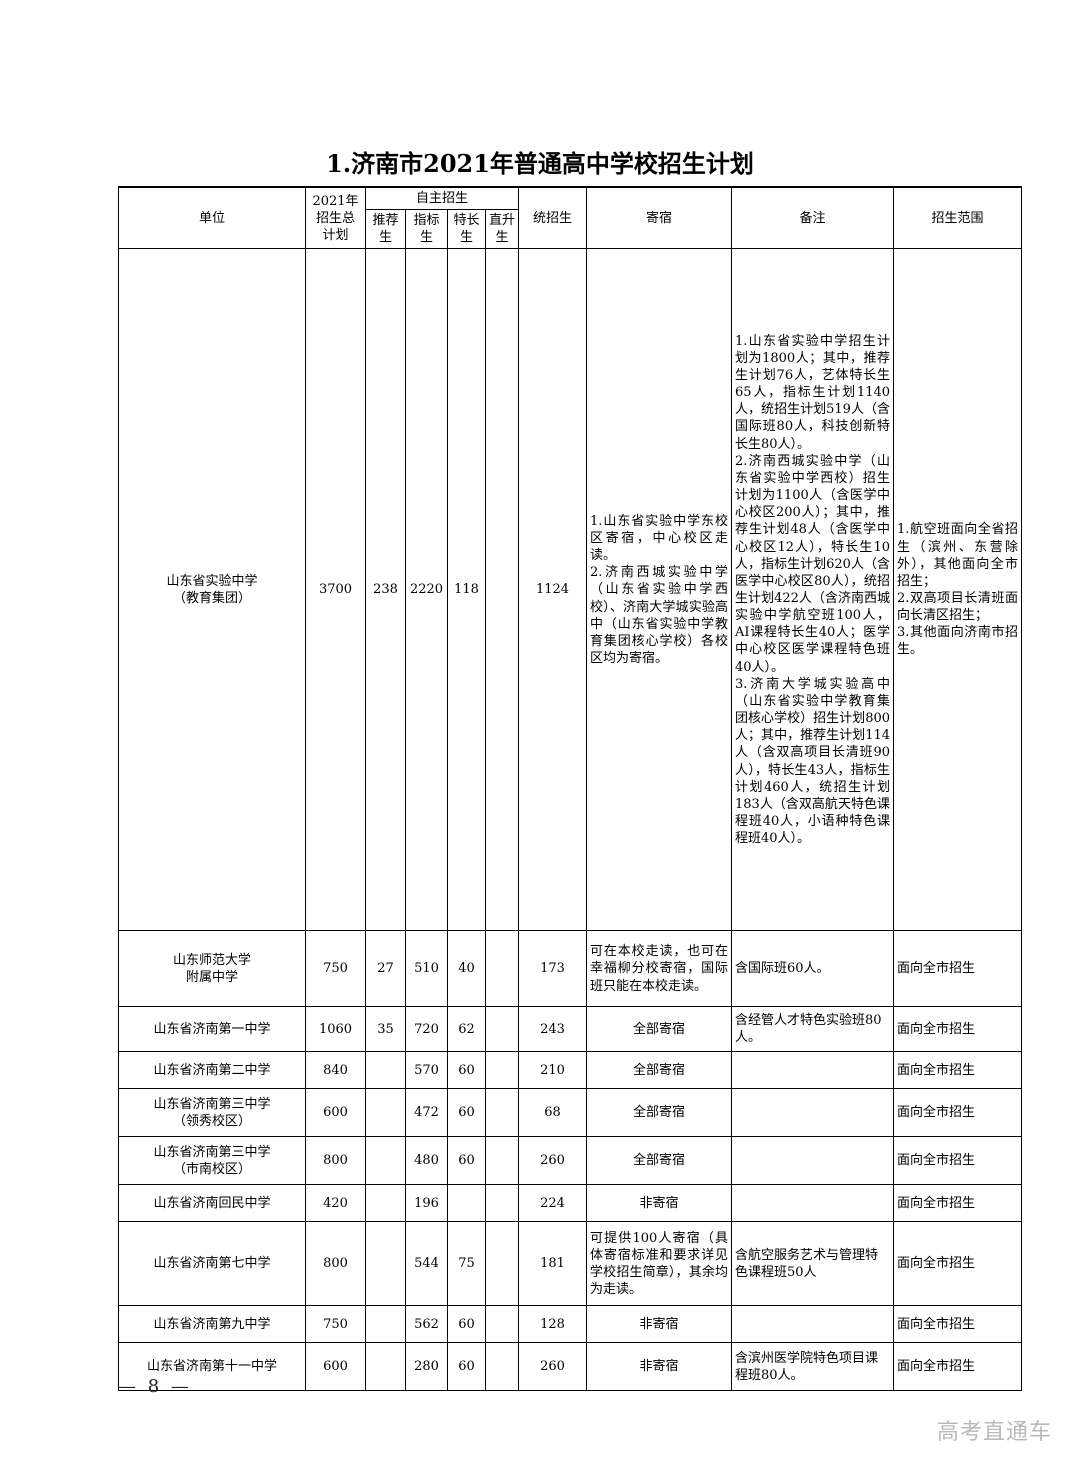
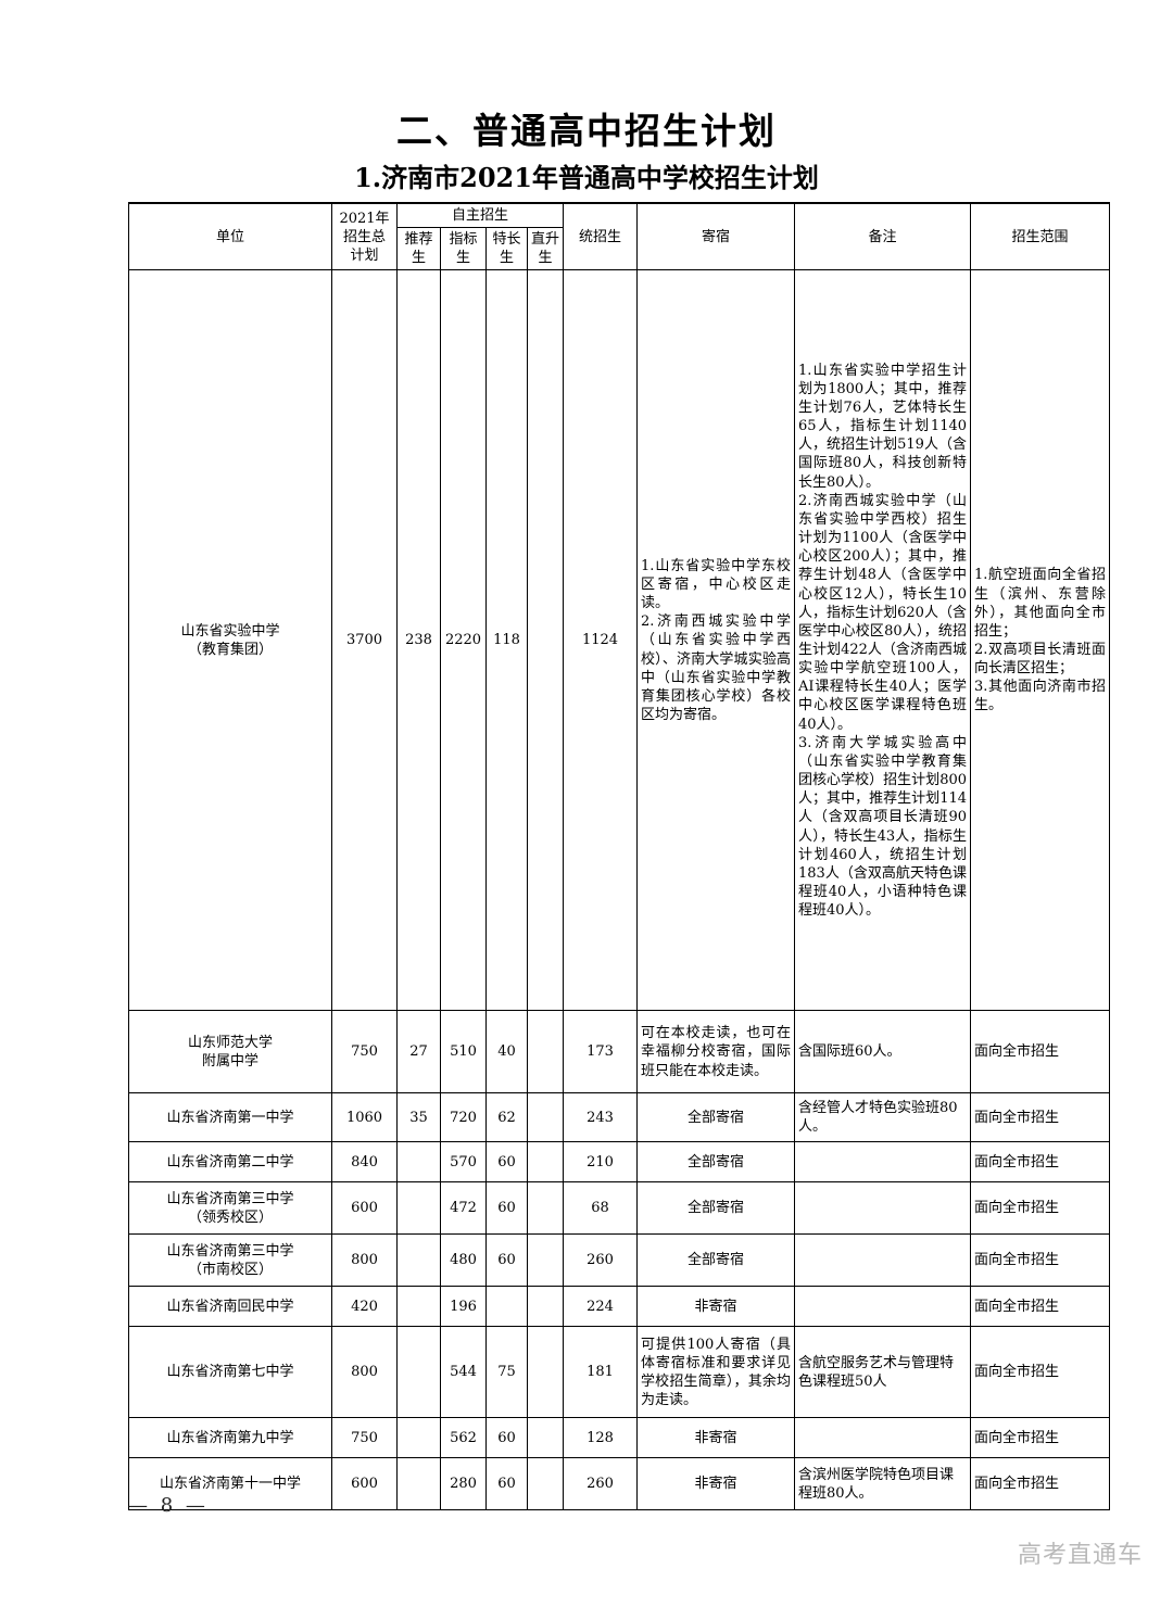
+ 二、普通高中招生计划
  1.济南市2021年普通高中学校招生计划
  单位	2021年 招生总 计划	自主招生	统招生	寄宿	备注	招生范围
  推荐生	指标生	特长生	直升生
  山东省实验中学 （教育集团）	3700	238	2220	118		1124	1.山东省实验中学东校区寄宿，中心校区走读。 2.济南西城实验中学（山东省实验中学西校）、济南大学城实验高中（山东省实验中学教育集团核心学校）各校区均为寄宿。	1.山东省实验中学招生计划为1800人；其中，推荐生计划76人，艺体特长生65人，指标生计划1140人，统招生计划519人（含国际班80人，科技创新特长生80人）。 2.济南西城实验中学（山东省实验中学西校）招生计划为1100人（含医学中心校区200人）；其中，推荐生计划48人（含医学中心校区12人），特长生10人，指标生计划620人（含医学中心校区80人），统招生计划422人（含济南西城实验中学航空班100人，AI课程特长生40人；医学中心校区医学课程特色班40人）。 3.济南大学城实验高中（山东省实验中学教育集团核心学校）招生计划800人；其中，推荐生计划114人（含双高项目长清班90人），特长生43人，指标生计划460人，统招生计划183人（含双高航天特色课程班40人，小语种特色课程班40人）。	1.航空班面向全省招生（滨州、东营除外），其他面向全市招生； 2.双高项目长清班面向长清区招生； 3.其他面向济南市招生。
  山东师范大学 附属中学	750	27	510	40		173	可在本校走读，也可在幸福柳分校寄宿，国际班只能在本校走读。	含国际班60人。	面向全市招生
  山东省济南第一中学	1060	35	720	62		243	全部寄宿	含经管人才特色实验班80人。	面向全市招生
  山东省济南第二中学	840		570	60		210	全部寄宿		面向全市招生
  山东省济南第三中学 （领秀校区）	600		472	60		68	全部寄宿		面向全市招生
  山东省济南第三中学 （市南校区）	800		480	60		260	全部寄宿		面向全市招生
  山东省济南回民中学	420		196			224	非寄宿		面向全市招生
  山东省济南第七中学	800		544	75		181	可提供100人寄宿（具体寄宿标准和要求详见学校招生简章），其余均为走读。	含航空服务艺术与管理特色课程班50人	面向全市招生
  山东省济南第九中学	750		562	60		128	非寄宿		面向全市招生
  山东省济南第十一中学	600		280	60		260	非寄宿	含滨州医学院特色项目课程班80人。	面向全市招生
  — 8 —
  高考直通车
